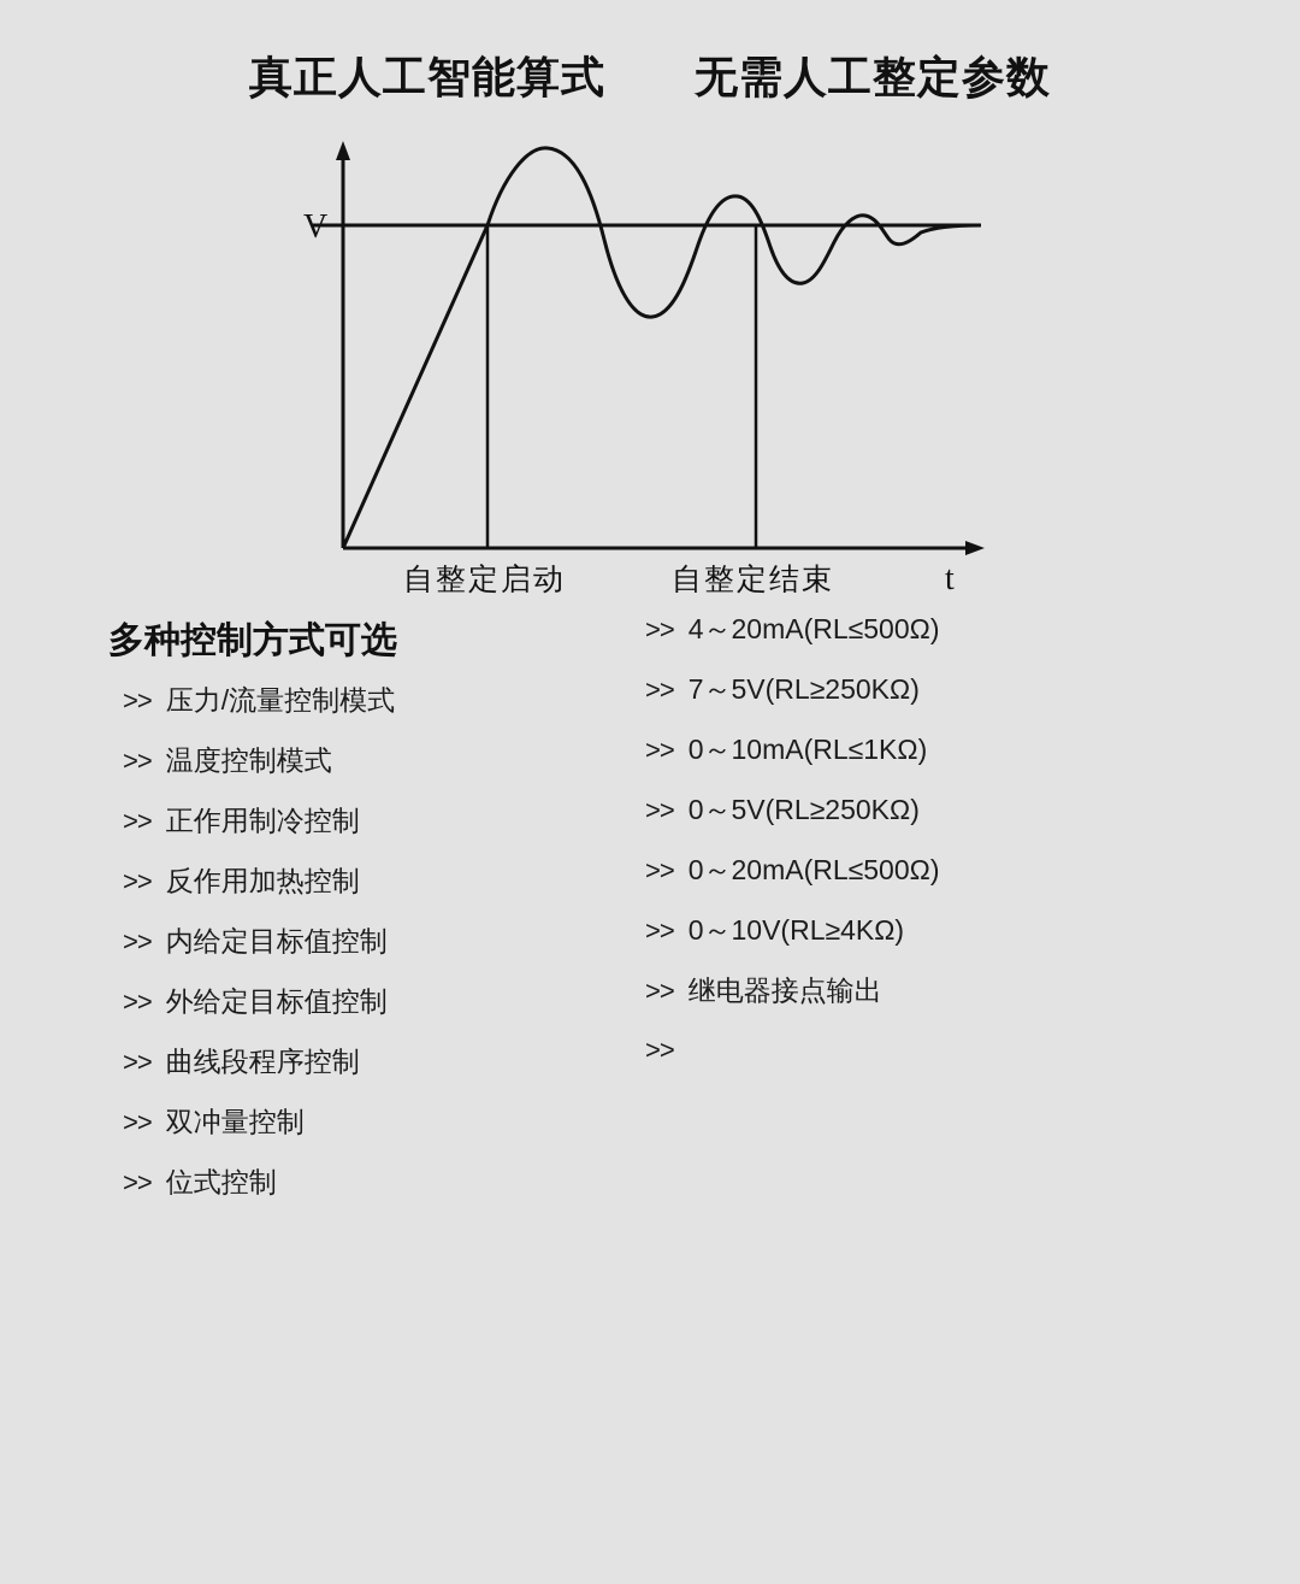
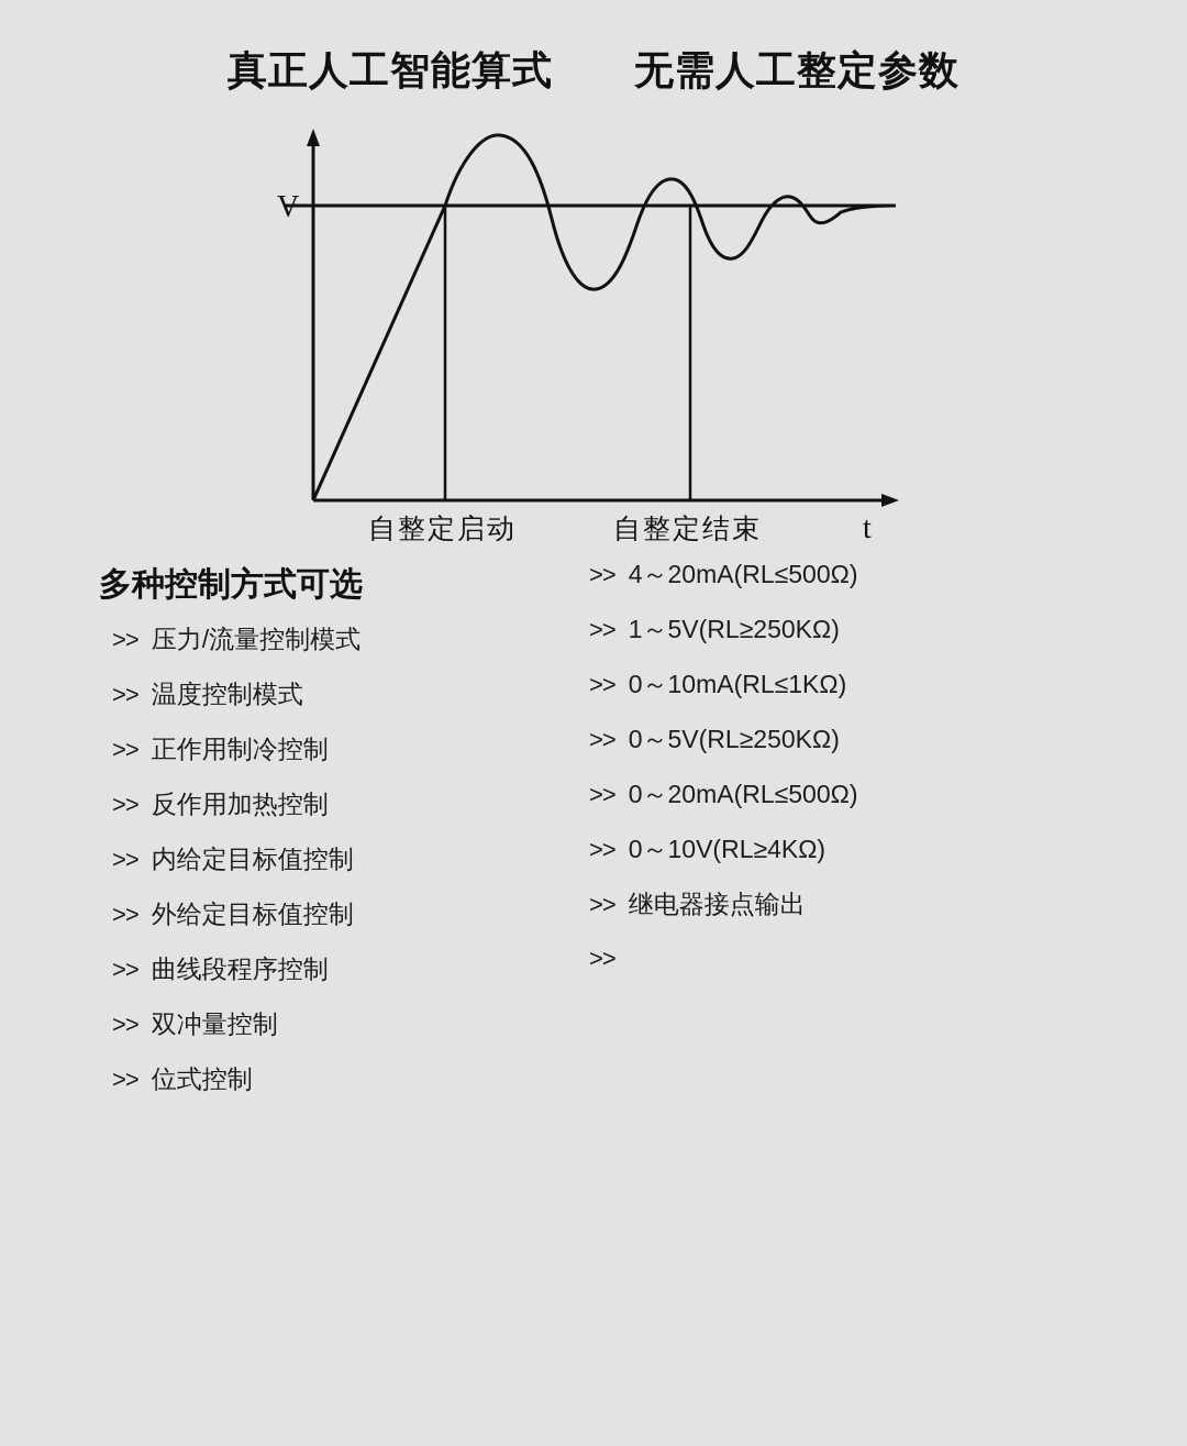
  真正人工智能算式 无需人工整定参数
  V
  t
  自整定启动
  自整定结束
  多种控制方式可选
  >>
  压力/流量控制模式
  >>
  温度控制模式
  >>
  正作用制冷控制
  >>
  反作用加热控制
  >>
  内给定目标值控制
  >>
  外给定目标值控制
  >>
  曲线段程序控制
  >>
  双冲量控制
  >>
  位式控制
  >>
  4～20mA(RL≤500Ω)
  >>
- 7～5V(RL≥250KΩ)
+ 1～5V(RL≥250KΩ)
  >>
  0～10mA(RL≤1KΩ)
  >>
  0～5V(RL≥250KΩ)
  >>
  0～20mA(RL≤500Ω)
  >>
  0～10V(RL≥4KΩ)
  >>
  继电器接点输出
  >>
